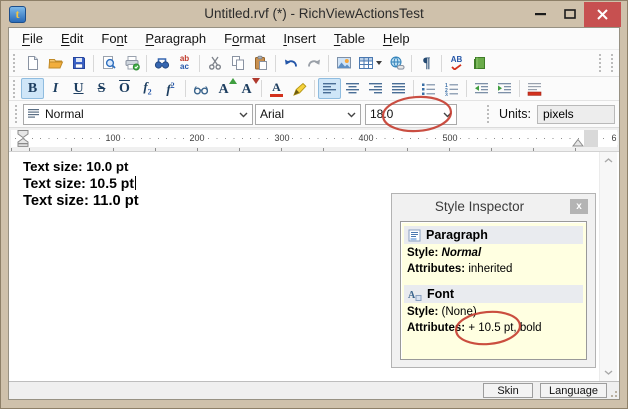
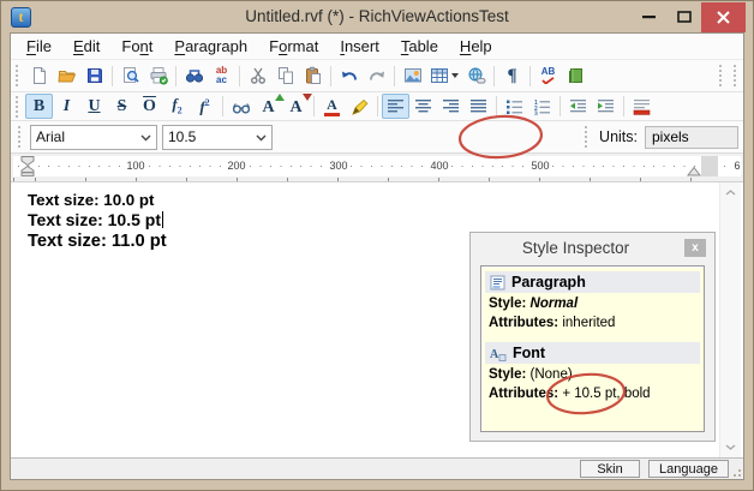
  t
  Untitled.rvf (*) - RichViewActionsTest
  File
  Edit
  Font
  Paragraph
  Format
  Insert
  Table
  Help
  ab
  ac
  ¶
  AB
  B
  I
  U
  S
  O
  f2
  f2
  A
  A
  A
- Normal
  Arial
- 18.0
+ 10.5
  Units:
  pixels
  100
  200
  300
  400
  500
  6
  Text size: 10.0 pt
  Text size: 10.5 pt
  Text size: 11.0 pt
  Style Inspector
  x
  Paragraph
  Style: Normal
  Attributes: inherited
  A
  Font
  Style: (None)
  Attributes: + 10.5 pt, bold
  Skin
  Language
